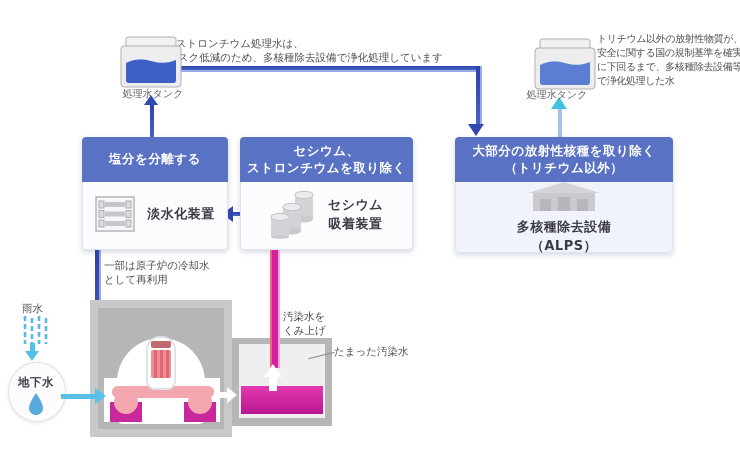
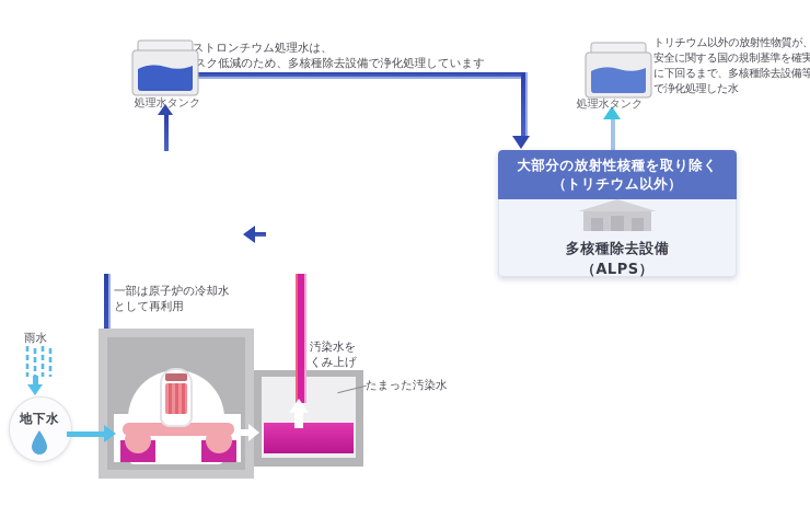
  ストロンチウム処理水は、
  スク低減のため、多核種除去設備で浄化処理しています
  トリチウム以外の放射性物質が、
  安全に関する国の規制基準を確実
  に下回るまで、多核種除去設備等
  で浄化処理した水
  一部は原子炉の冷却水
  として再利用
  処理水タンク
  処理水タンク
- 塩分を分離する
- 淡水化装置
- セシウム、
- ストロンチウムを取り除く
- セシウム
- 吸着装置
  大部分の放射性核種を取り除く
  （トリチウム以外）
  多核種除去設備
  （ALPS）
  汚染水を
  くみ上げ
  たまった汚染水
  雨水
  地下水
